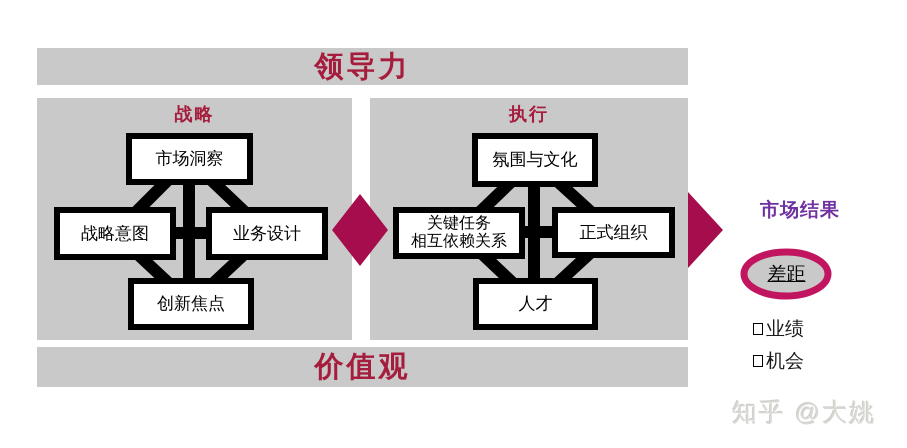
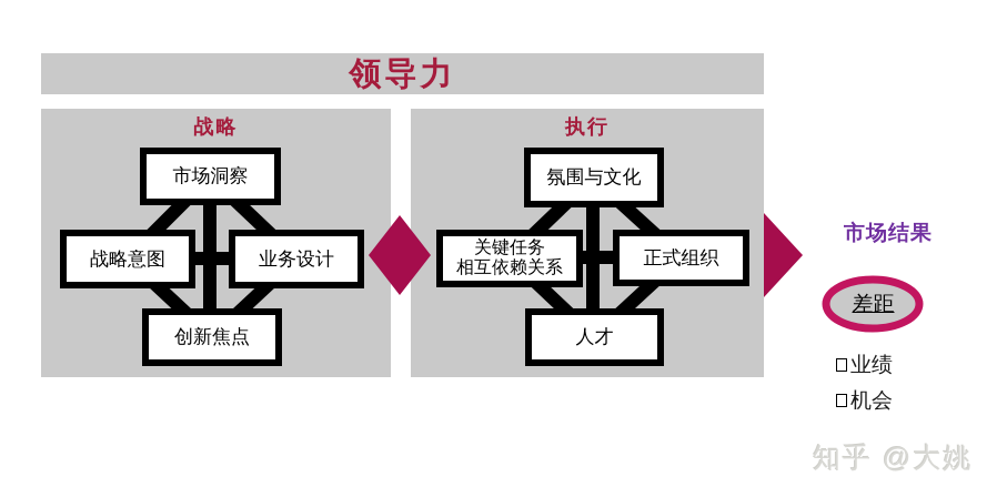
  领导力
- 价值观
  战略
  执行
  市场洞察
  战略意图
  业务设计
  创新焦点
  氛围与文化
  关键任务
  相互依赖关系
  正式组织
  人才
  市场结果
  差距
  业绩
  机会
  知乎 @大姚
